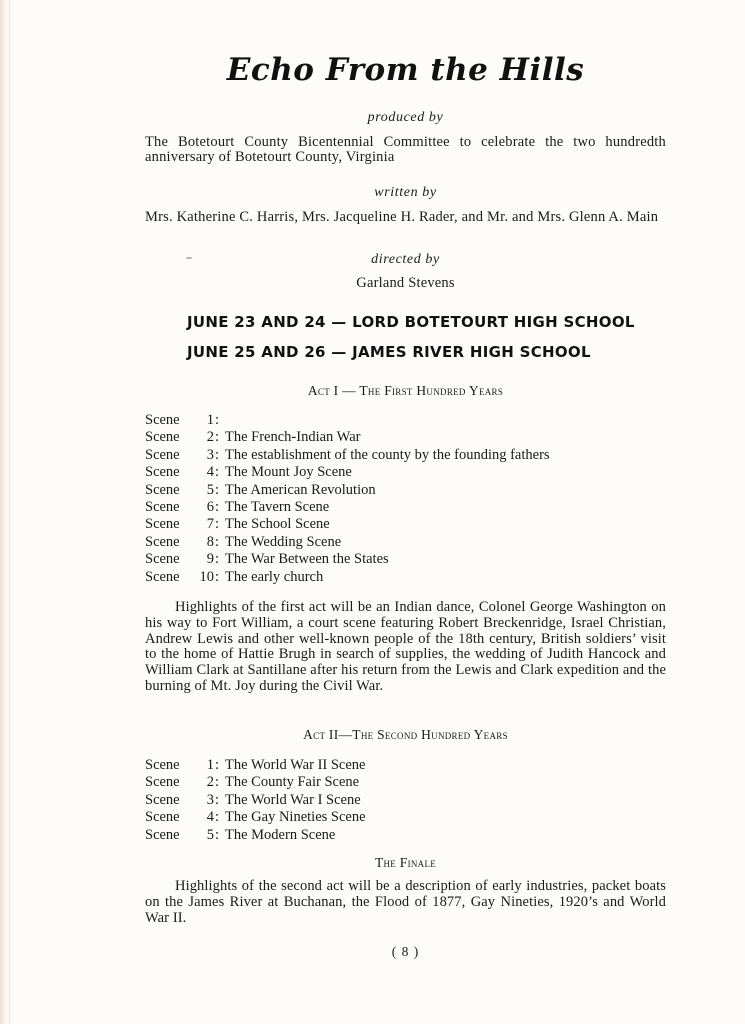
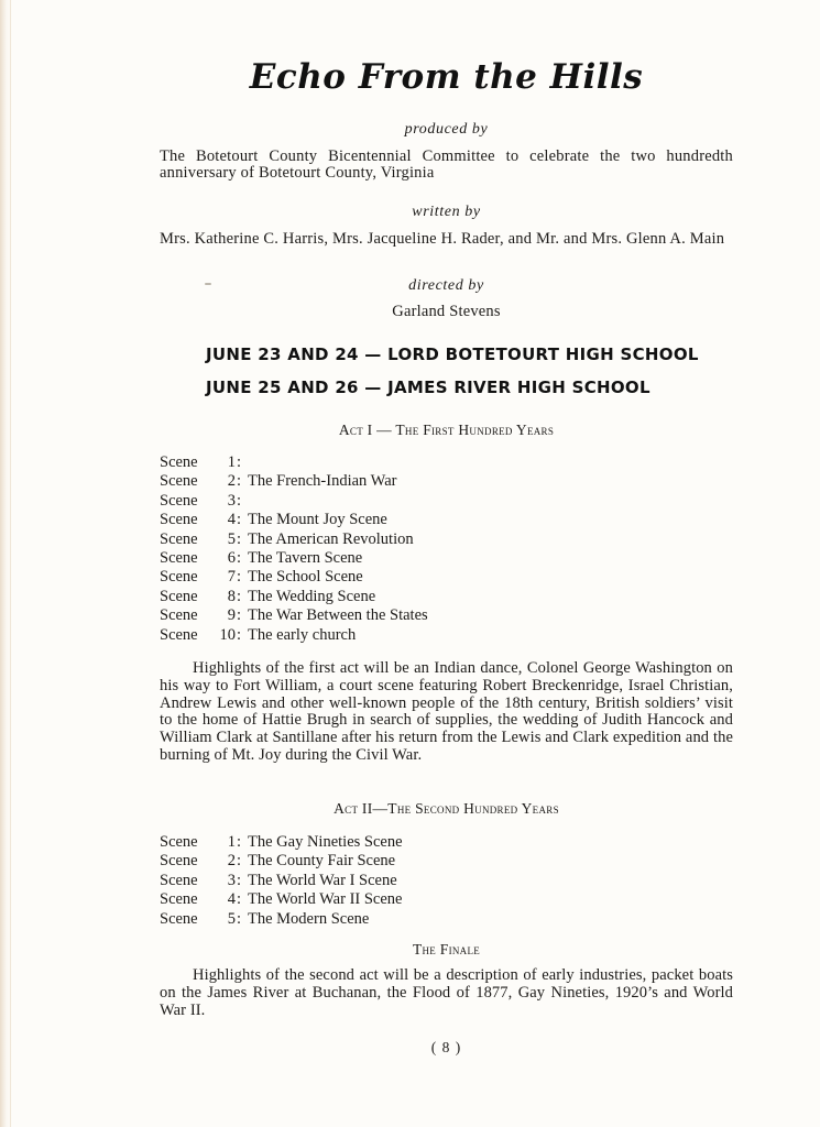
  Echo From the Hills
  produced by
  The Botetourt County Bicentennial Committee to celebrate the two hundredth anniversary of Botetourt County, Virginia
  written by
  Mrs. Katherine C. Harris, Mrs. Jacqueline H. Rader, and Mr. and Mrs. Glenn A. Main
  directed by
  Garland Stevens
  JUNE 23 AND 24 — LORD BOTETOURT HIGH SCHOOL
  JUNE 25 AND 26 — JAMES RIVER HIGH SCHOOL
  Act I — The First Hundred Years
  Scene
  1
  :
  Scene
  2
  :
  The French-Indian War
  Scene
  3
  :
- The establishment of the county by the founding fathers
  Scene
  4
  :
  The Mount Joy Scene
  Scene
  5
  :
  The American Revolution
  Scene
  6
  :
  The Tavern Scene
  Scene
  7
  :
  The School Scene
  Scene
  8
  :
  The Wedding Scene
  Scene
  9
  :
  The War Between the States
  Scene
  10
  :
  The early church
  Highlights of the first act will be an Indian dance, Colonel George Washington on his way to Fort William, a court scene featuring Robert Breckenridge, Israel Christian, Andrew Lewis and other well-known people of the 18th century, British soldiers’ visit to the home of Hattie Brugh in search of supplies, the wedding of Judith Hancock and William Clark at Santillane after his return from the Lewis and Clark expedition and the burning of Mt. Joy during the Civil War.
  Act II—The Second Hundred Years
  Scene
  1
  :
- The World War II Scene
+ The Gay Nineties Scene
  Scene
  2
  :
  The County Fair Scene
  Scene
  3
  :
  The World War I Scene
  Scene
  4
  :
- The Gay Nineties Scene
+ The World War II Scene
  Scene
  5
  :
  The Modern Scene
  The Finale
  Highlights of the second act will be a description of early industries, packet boats on the James River at Buchanan, the Flood of 1877, Gay Nineties, 1920’s and World War II.
  ( 8 )
